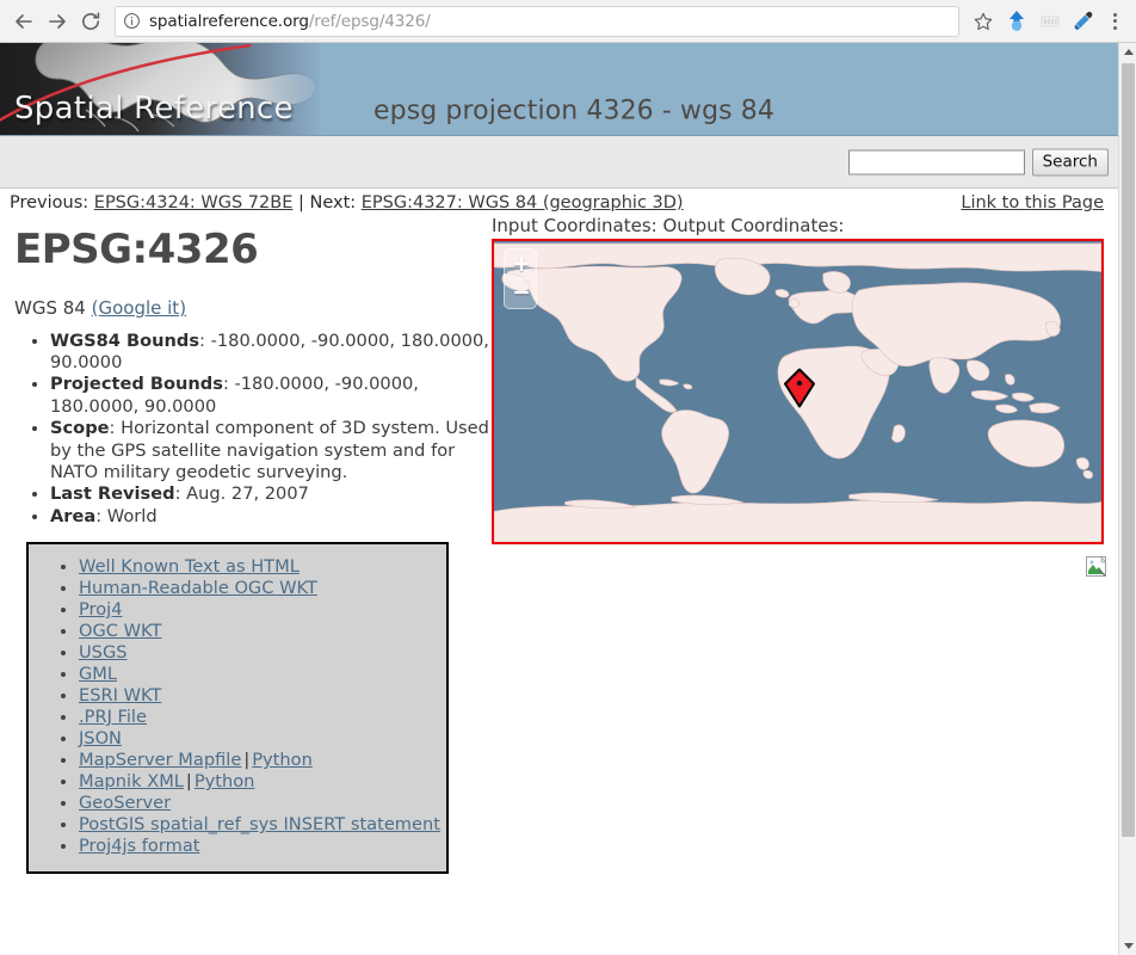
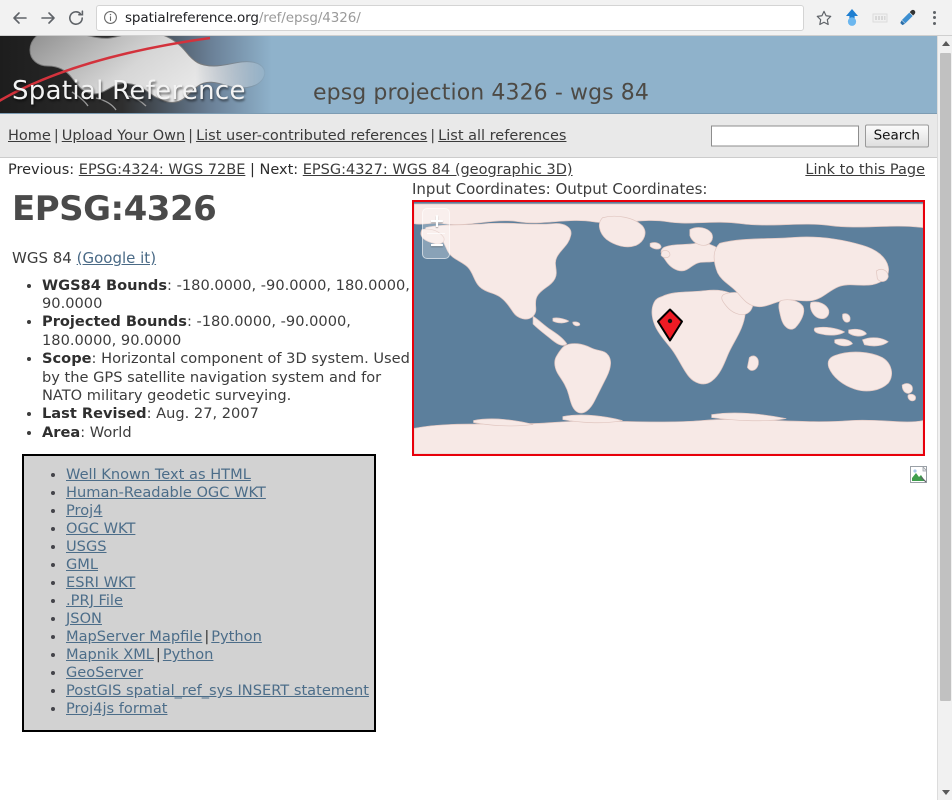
  spatialreference.org/ref/epsg/4326/
  Spatial Reference
  epsg projection 4326 - wgs 84
+ Home | Upload Your Own | List user-contributed references | List all references
  Search
  Previous: EPSG:4324: WGS 72BE | Next: EPSG:4327: WGS 84 (geographic 3D)
  Link to this Page
  EPSG:4326
  WGS 84 (Google it)
  WGS84 Bounds: -180.0000, -90.0000, 180.0000, 90.0000
  Projected Bounds: -180.0000, -90.0000, 180.0000, 90.0000
  Scope: Horizontal component of 3D system. Used by the GPS satellite navigation system and for NATO military geodetic surveying.
  Last Revised: Aug. 27, 2007
  Area: World
  Well Known Text as HTML
  Human-Readable OGC WKT
  Proj4
  OGC WKT
  USGS
  GML
  ESRI WKT
  .PRJ File
  JSON
  MapServer Mapfile|Python
  Mapnik XML|Python
  GeoServer
  PostGIS spatial_ref_sys INSERT statement
  Proj4js format
  Input Coordinates: Output Coordinates:
  +
  −
